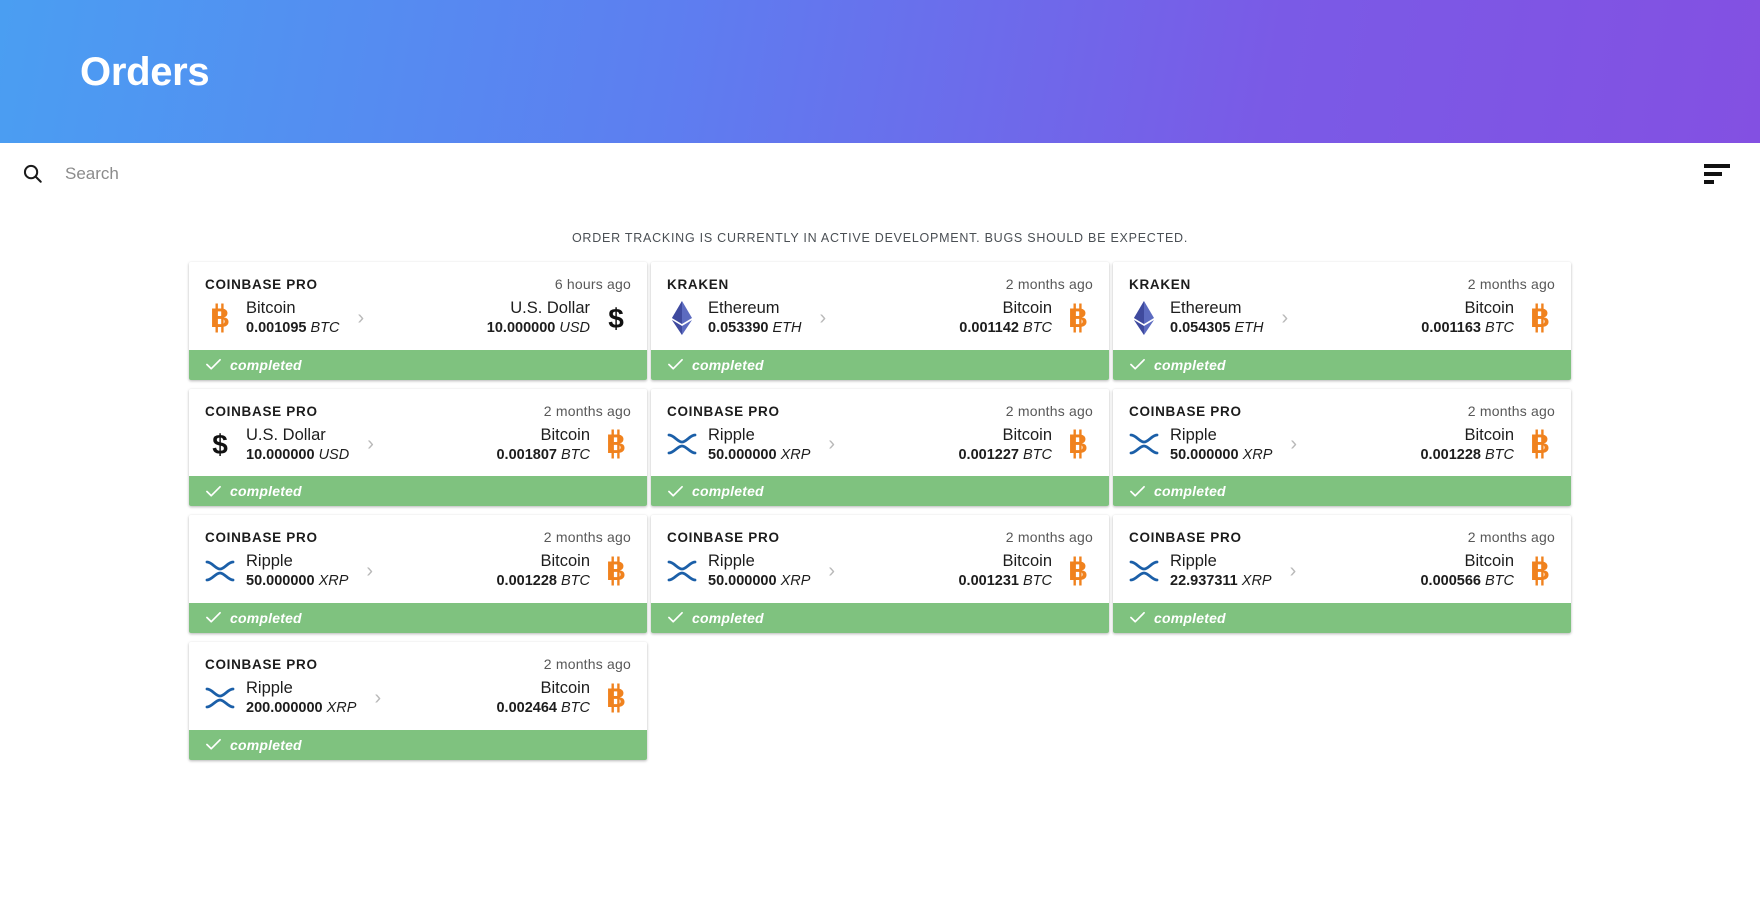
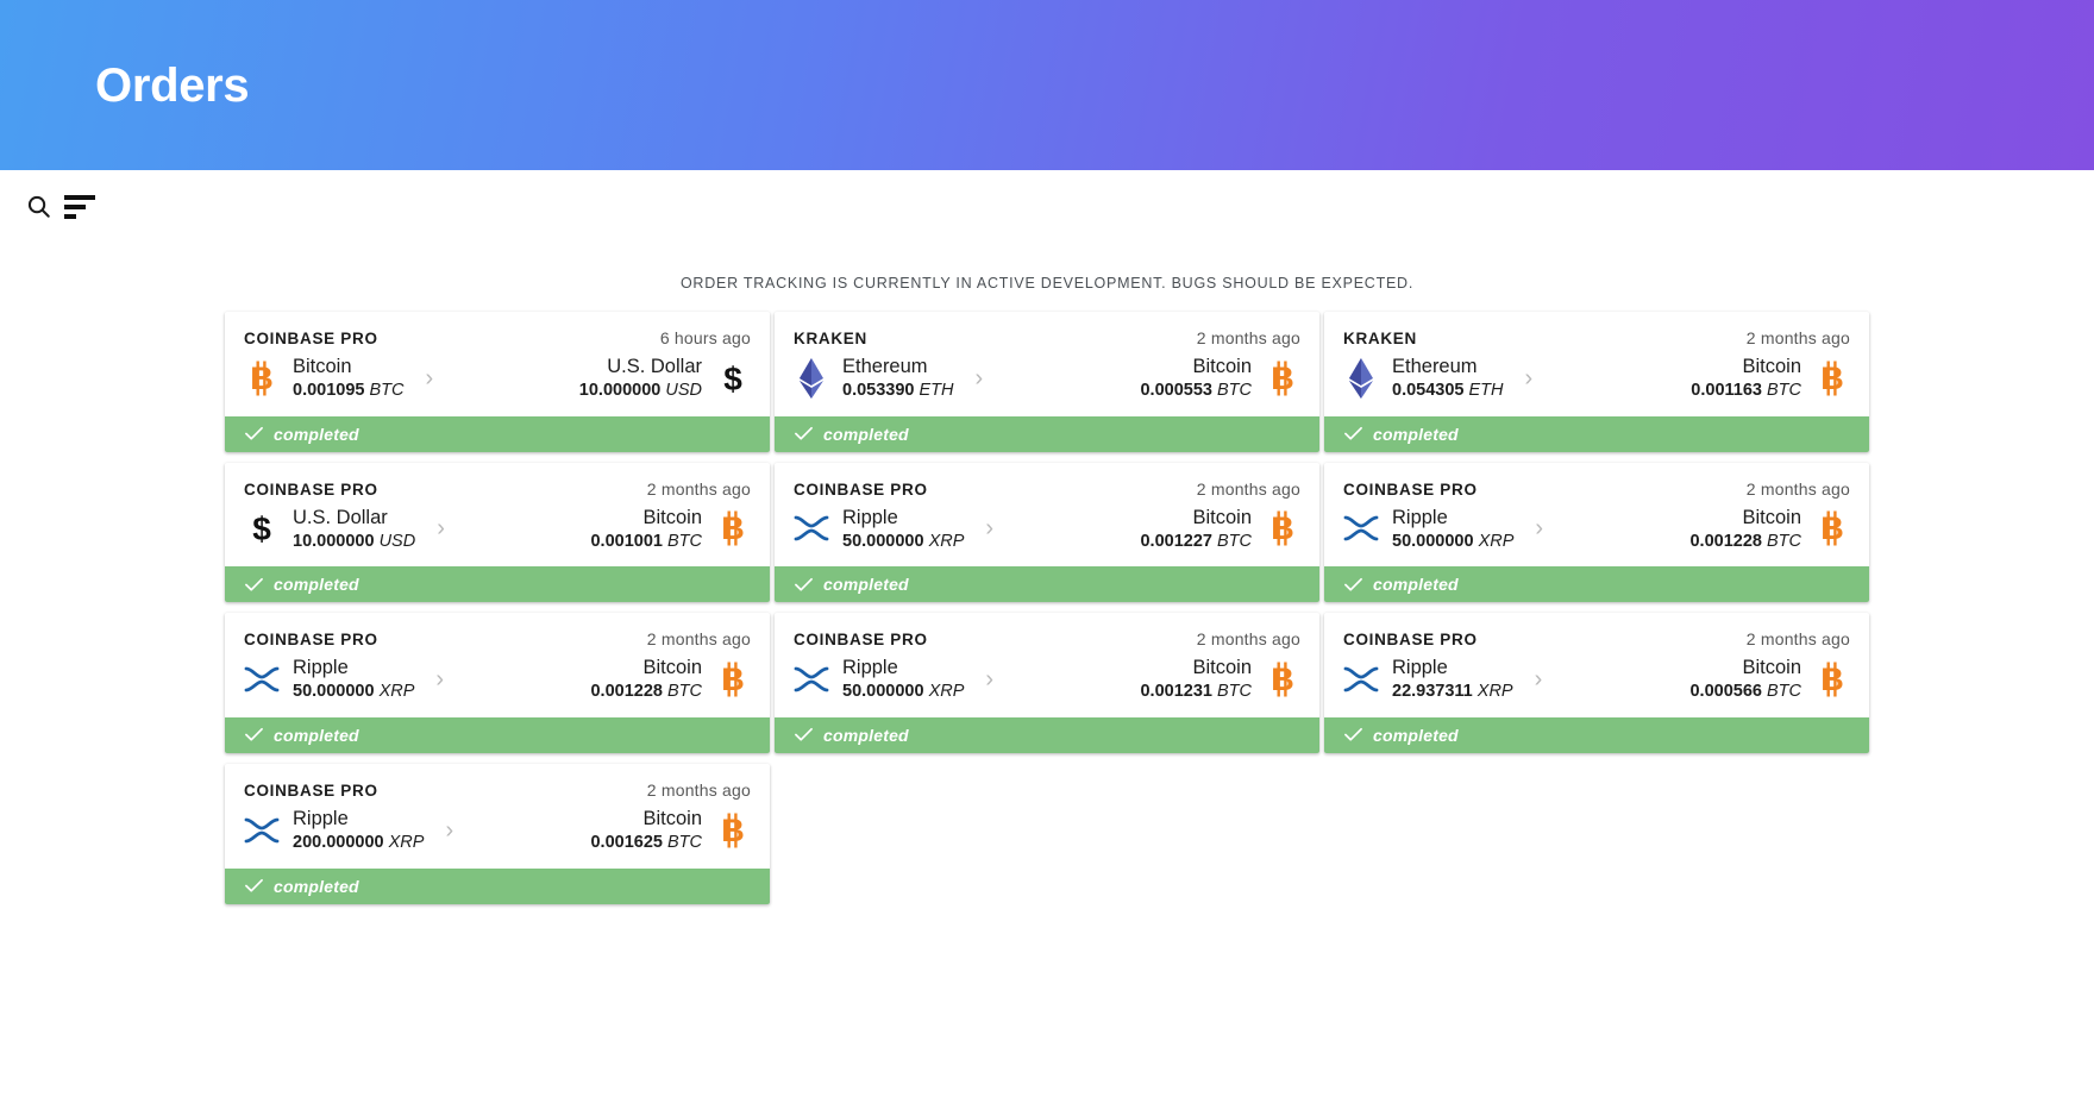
  Orders
- Search
  ORDER TRACKING IS CURRENTLY IN ACTIVE DEVELOPMENT. BUGS SHOULD BE EXPECTED.
  COINBASE PRO
  6 hours ago
  B
  Bitcoin
  0.001095 BTC
  ›
  U.S. Dollar
  10.000000 USD
  $
  completed
  KRAKEN
  2 months ago
  Ethereum
  0.053390 ETH
  ›
  Bitcoin
- 0.001142 BTC
+ 0.000553 BTC
  B
  completed
  KRAKEN
  2 months ago
  Ethereum
  0.054305 ETH
  ›
  Bitcoin
  0.001163 BTC
  B
  completed
  COINBASE PRO
  2 months ago
  $
  U.S. Dollar
  10.000000 USD
  ›
  Bitcoin
- 0.001807 BTC
+ 0.001001 BTC
  B
  completed
  COINBASE PRO
  2 months ago
  Ripple
  50.000000 XRP
  ›
  Bitcoin
  0.001227 BTC
  B
  completed
  COINBASE PRO
  2 months ago
  Ripple
  50.000000 XRP
  ›
  Bitcoin
  0.001228 BTC
  B
  completed
  COINBASE PRO
  2 months ago
  Ripple
  50.000000 XRP
  ›
  Bitcoin
  0.001228 BTC
  B
  completed
  COINBASE PRO
  2 months ago
  Ripple
  50.000000 XRP
  ›
  Bitcoin
  0.001231 BTC
  B
  completed
  COINBASE PRO
  2 months ago
  Ripple
  22.937311 XRP
  ›
  Bitcoin
  0.000566 BTC
  B
  completed
  COINBASE PRO
  2 months ago
  Ripple
  200.000000 XRP
  ›
  Bitcoin
- 0.002464 BTC
+ 0.001625 BTC
  B
  completed
